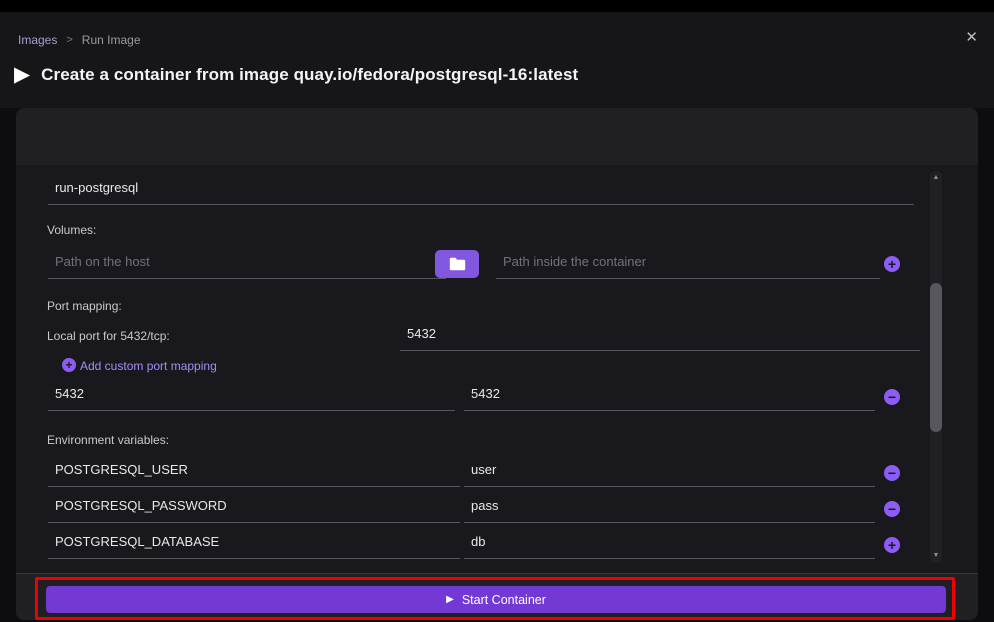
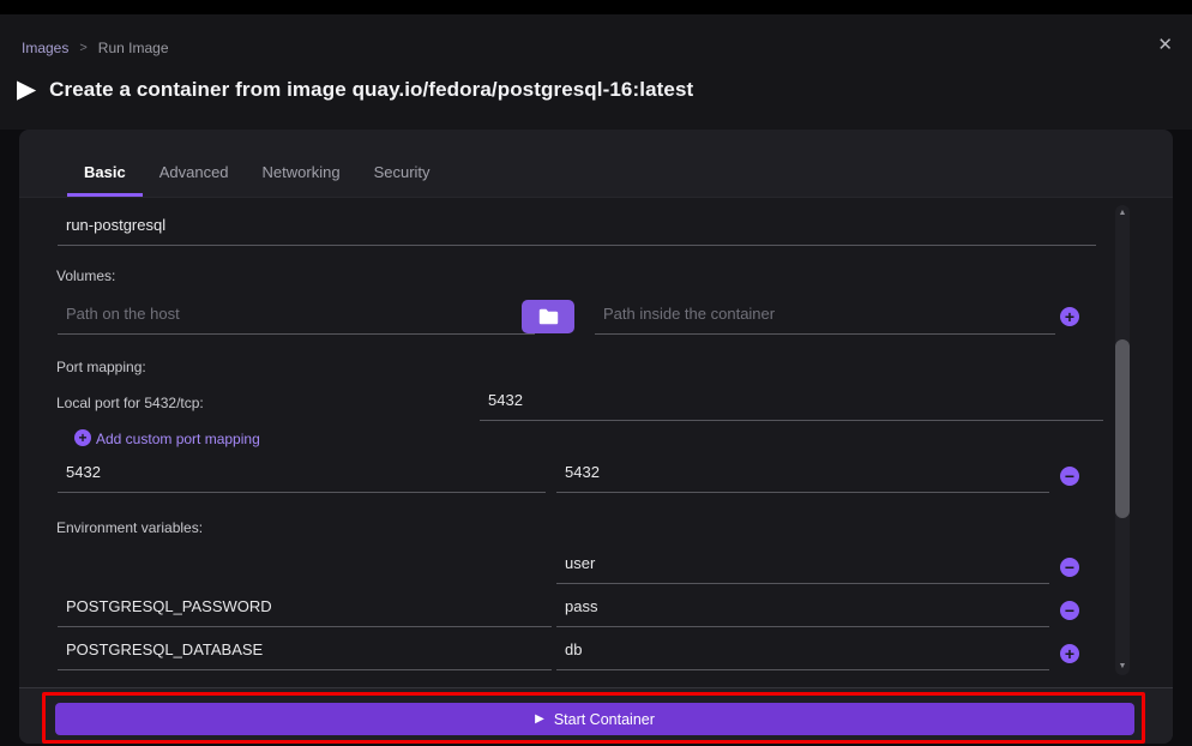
  Images
  >
  Run Image
  ✕
  ▶
  Create a container from image quay.io/fedora/postgresql-16:latest
+ Basic
+ Advanced
+ Networking
+ Security
  run-postgresql
  Volumes:
  Path on the host
  Path inside the container
  +
  Port mapping:
  Local port for 5432/tcp:
  5432
  +
  Add custom port mapping
  5432
  5432
  −
  Environment variables:
- POSTGRESQL_USER
  user
  −
  POSTGRESQL_PASSWORD
  pass
  −
  POSTGRESQL_DATABASE
  db
  +
  ▶
  Start Container
